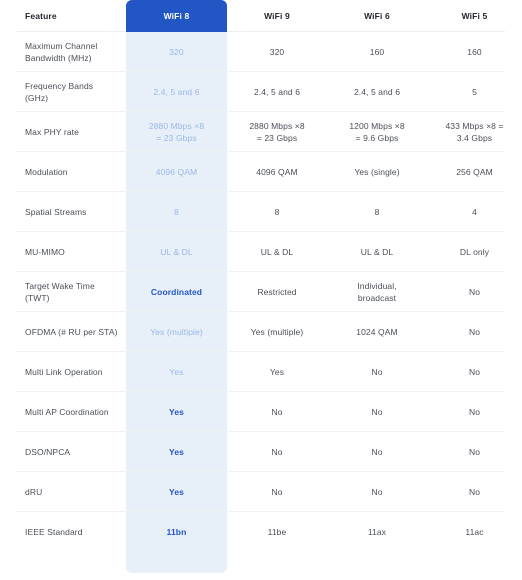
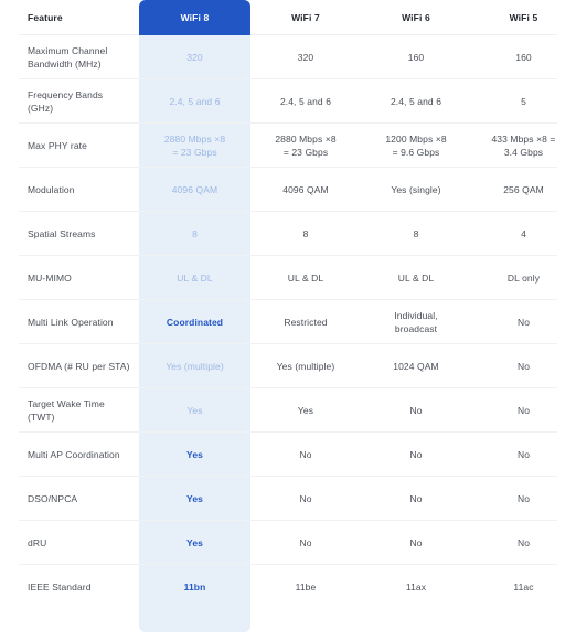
  Feature
  WiFi 8
- WiFi 9
+ WiFi 7
  WiFi 6
  WiFi 5
  Maximum Channel Bandwidth (MHz)
  320
  320
  160
  160
  Frequency Bands (GHz)
  2.4, 5 and 6
  2.4, 5 and 6
  2.4, 5 and 6
  5
  Max PHY rate
  2880 Mbps ×8
  = 23 Gbps
  2880 Mbps ×8
  = 23 Gbps
  1200 Mbps ×8
  = 9.6 Gbps
  433 Mbps ×8 =
  3.4 Gbps
  Modulation
  4096 QAM
  4096 QAM
  Yes (single)
  256 QAM
  Spatial Streams
  8
  8
  8
  4
  MU-MIMO
  UL & DL
  UL & DL
  UL & DL
  DL only
- Target Wake Time (TWT)
+ Multi Link Operation
  Coordinated
  Restricted
  Individual,
  broadcast
  No
  OFDMA (# RU per STA)
  Yes (multiple)
  Yes (multiple)
  1024 QAM
  No
- Multi Link Operation
+ Target Wake Time (TWT)
  Yes
  Yes
  No
  No
  Multi AP Coordination
  Yes
  No
  No
  No
  DSO/NPCA
  Yes
  No
  No
  No
  dRU
  Yes
  No
  No
  No
  IEEE Standard
  11bn
  11be
  11ax
  11ac
